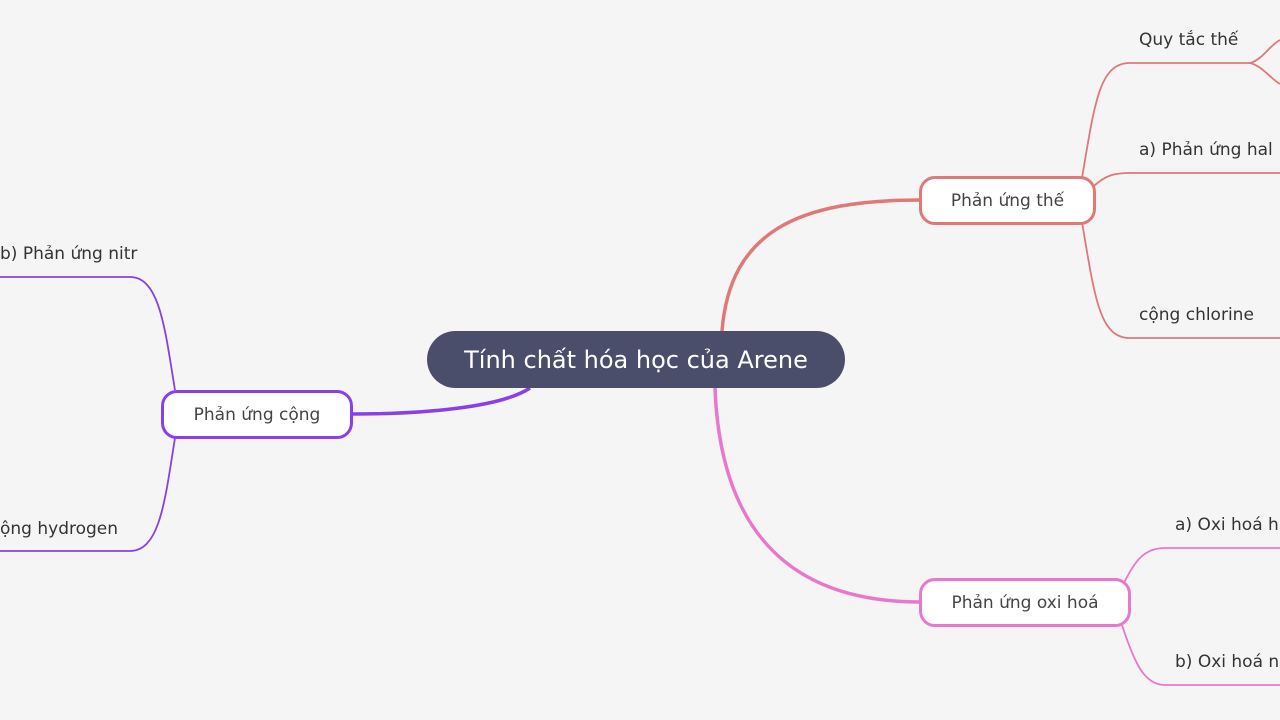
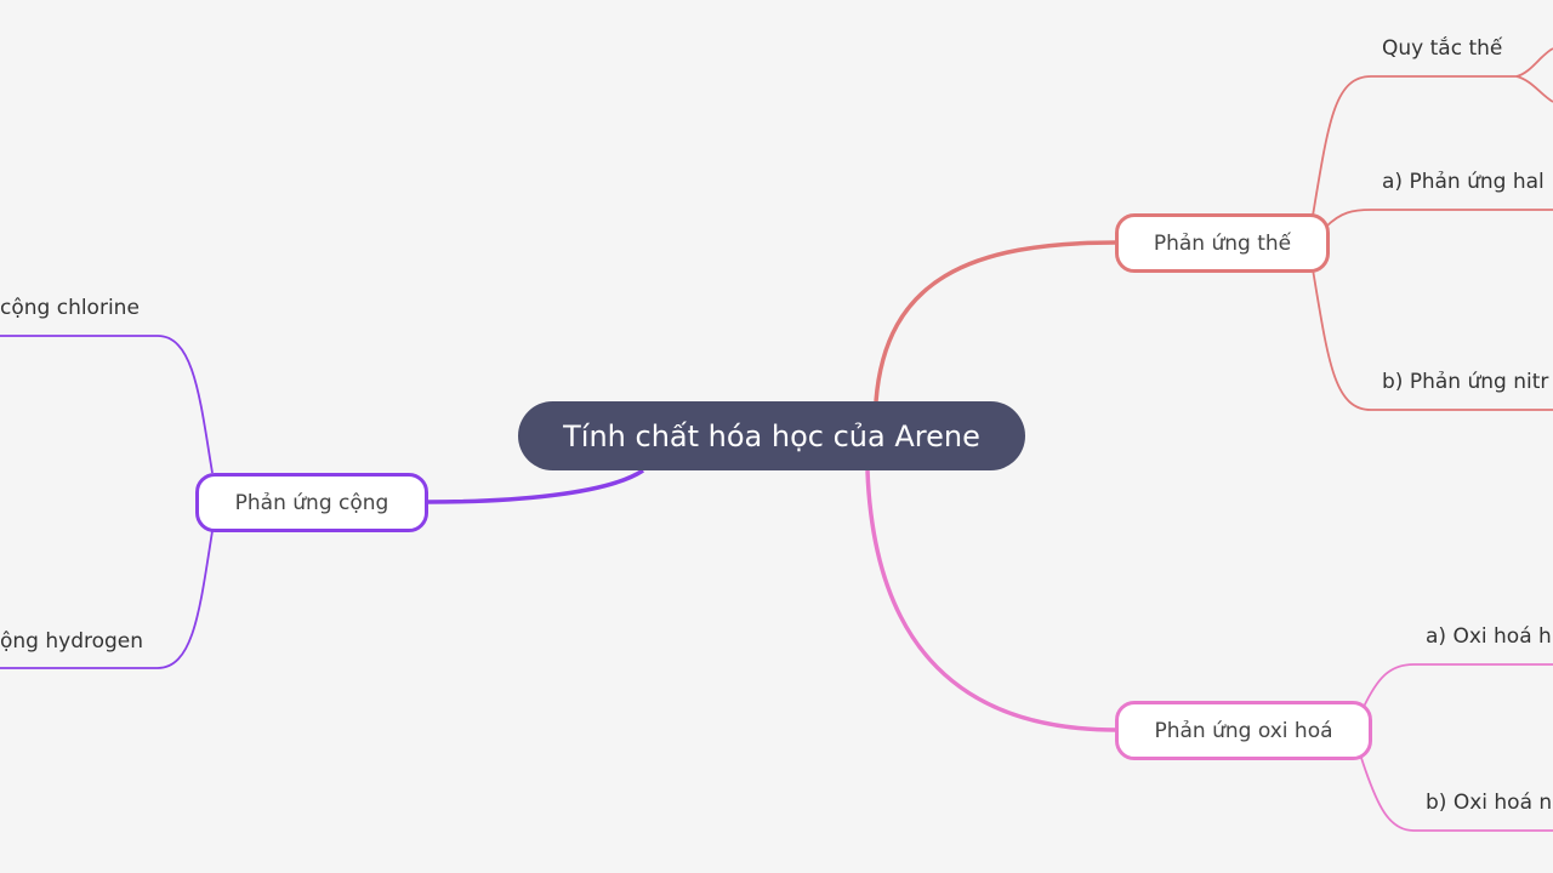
  Tính chất hóa học của Arene
  Phản ứng thế
  Quy tắc thế
  a) Phản ứng hal
- cộng chlorine
+ b) Phản ứng nitr
  Phản ứng oxi hoá
  a) Oxi hoá h
  b) Oxi hoá n
  Phản ứng cộng
- b) Phản ứng nitr
+ cộng chlorine
  ộng hydrogen
